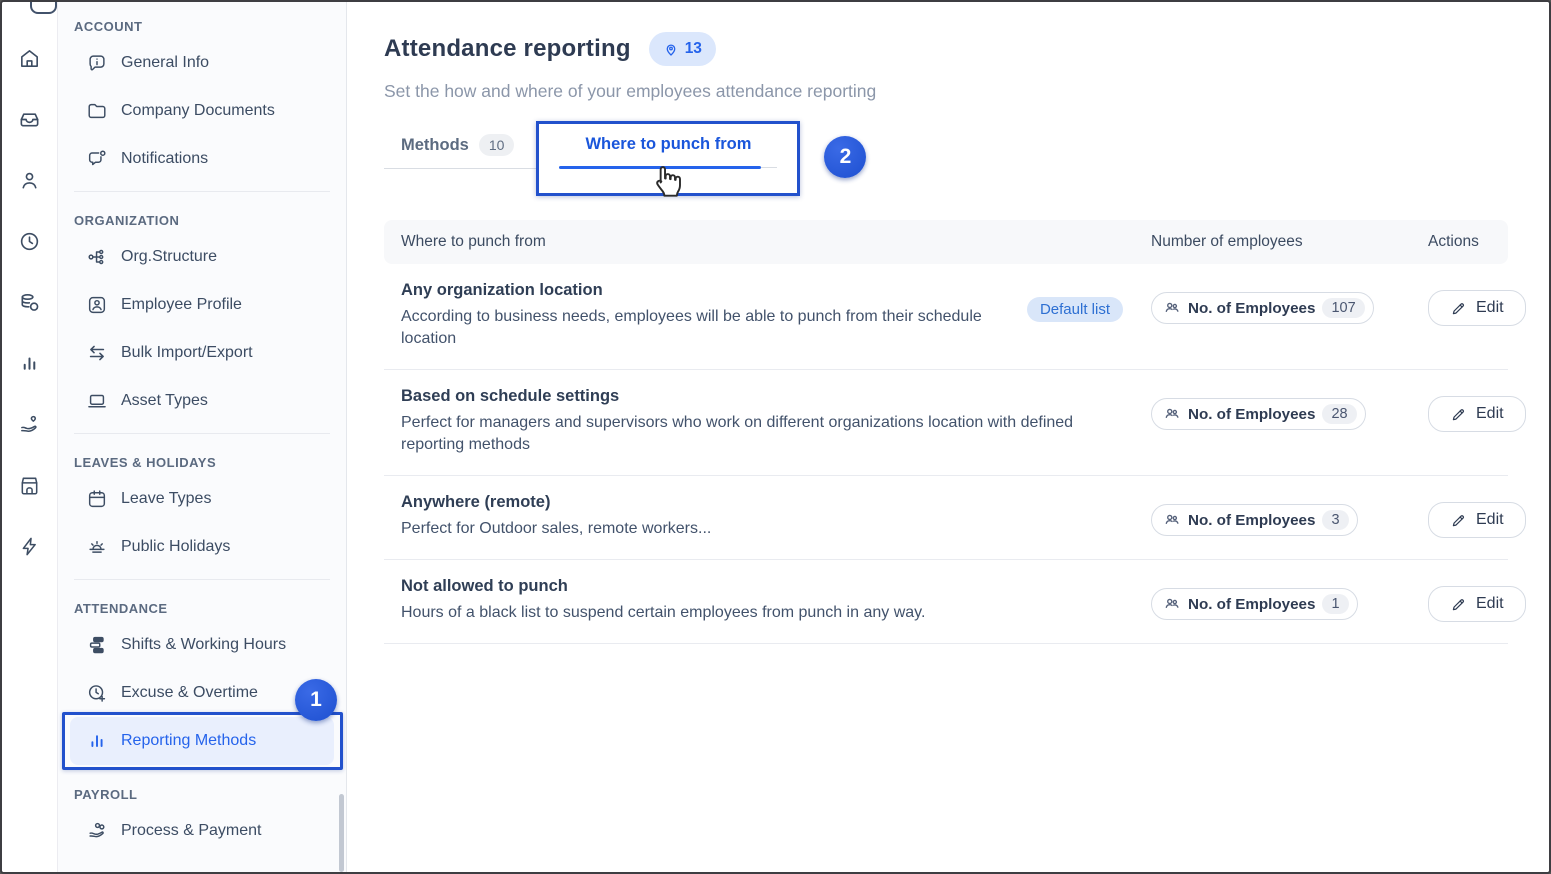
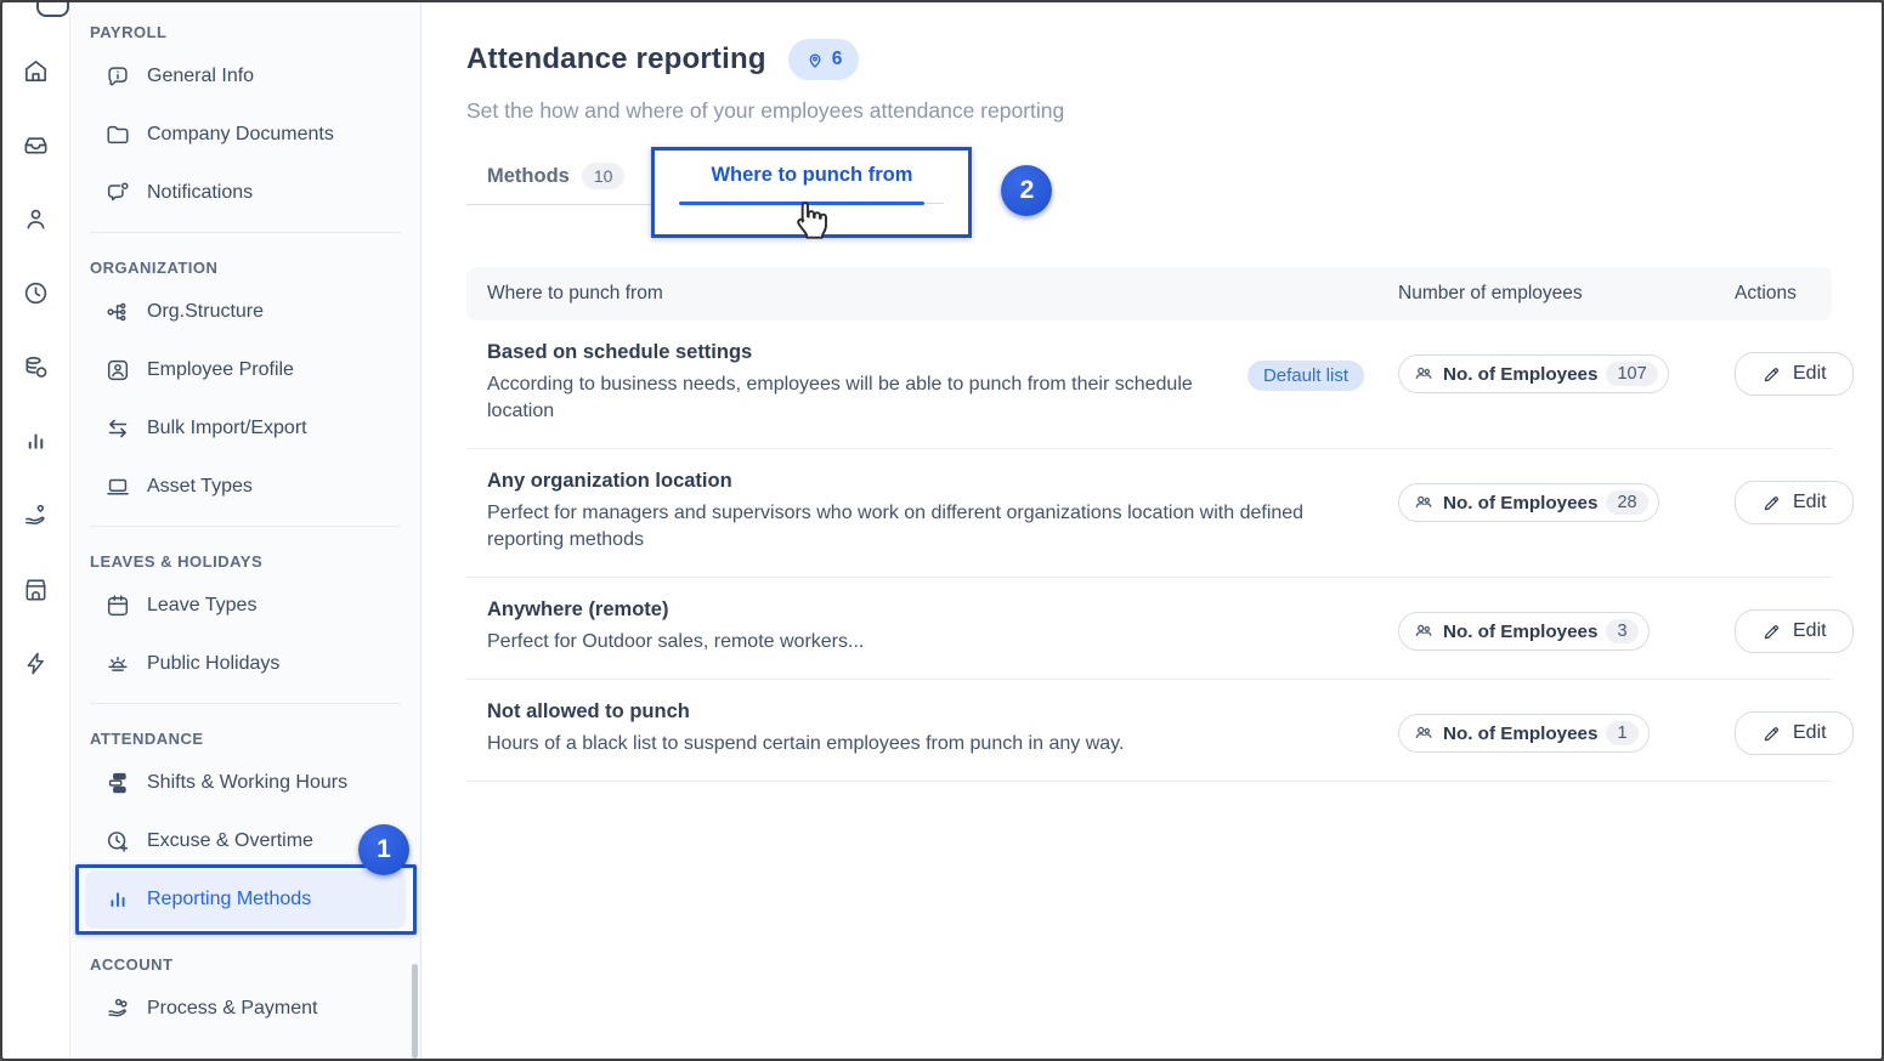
- ACCOUNT
+ PAYROLL
  General Info
  Company Documents
  Notifications
  ORGANIZATION
  Org.Structure
  Employee Profile
  Bulk Import/Export
  Asset Types
  LEAVES & HOLIDAYS
  Leave Types
  Public Holidays
  ATTENDANCE
  Shifts & Working Hours
  Excuse & Overtime
  Reporting Methods
- PAYROLL
+ ACCOUNT
  Process & Payment
  1
  Attendance reporting
- 13
+ 6
  Set the how and where of your employees attendance reporting
  Methods
  10
  Where to punch from
  2
  Where to punch from
  Number of employees
  Actions
- Any organization location
+ Based on schedule settings
  According to business needs, employees will be able to punch from their schedule location
  Default list
  No. of Employees
  107
  Edit
- Based on schedule settings
+ Any organization location
  Perfect for managers and supervisors who work on different organizations location with defined reporting methods
  No. of Employees
  28
  Edit
  Anywhere (remote)
  Perfect for Outdoor sales, remote workers...
  No. of Employees
  3
  Edit
  Not allowed to punch
  Hours of a black list to suspend certain employees from punch in any way.
  No. of Employees
  1
  Edit
